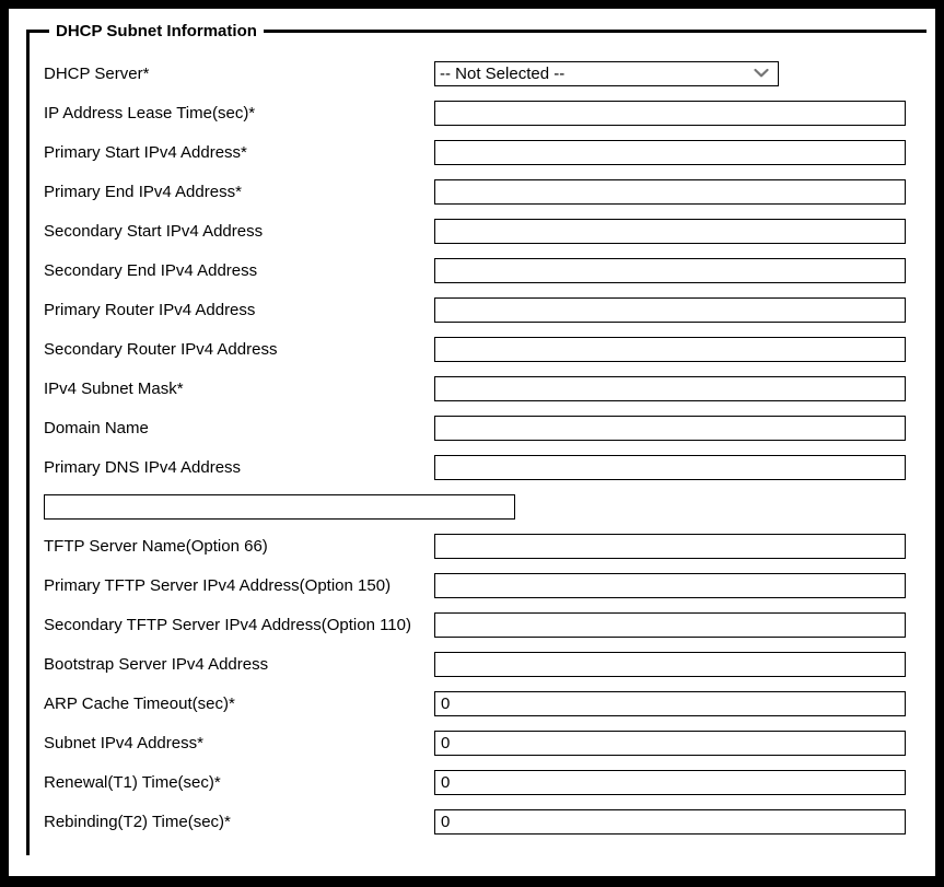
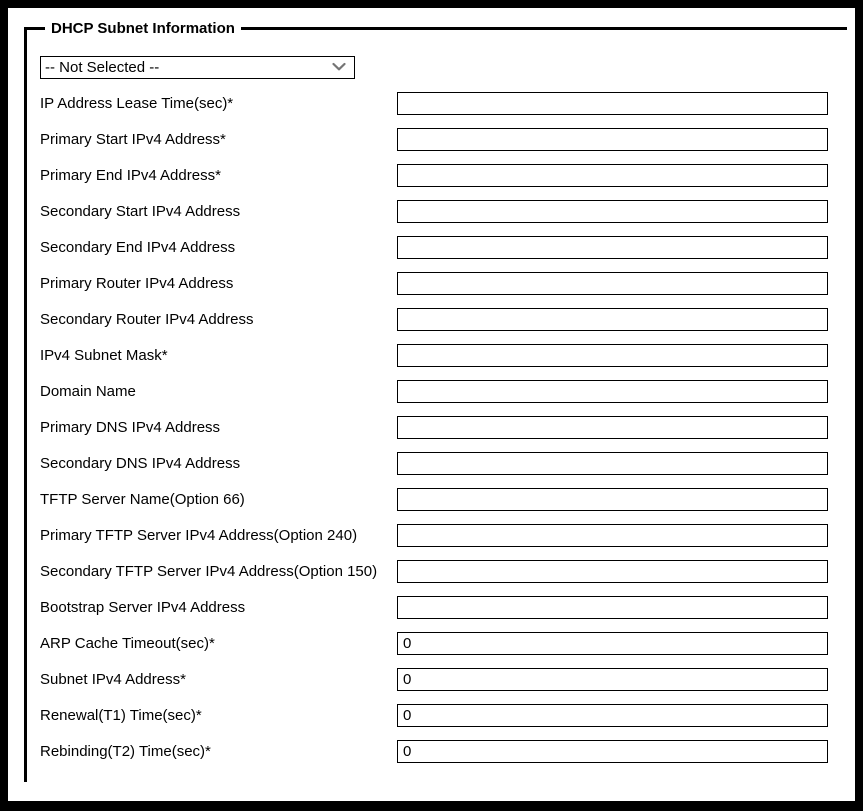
  DHCP Subnet Information
- DHCP Server*
  -- Not Selected --
  IP Address Lease Time(sec)*
  Primary Start IPv4 Address*
  Primary End IPv4 Address*
  Secondary Start IPv4 Address
  Secondary End IPv4 Address
  Primary Router IPv4 Address
  Secondary Router IPv4 Address
  IPv4 Subnet Mask*
  Domain Name
  Primary DNS IPv4 Address
+ Secondary DNS IPv4 Address
  TFTP Server Name(Option 66)
- Primary TFTP Server IPv4 Address(Option 150)
+ Primary TFTP Server IPv4 Address(Option 240)
- Secondary TFTP Server IPv4 Address(Option 110)
+ Secondary TFTP Server IPv4 Address(Option 150)
  Bootstrap Server IPv4 Address
  ARP Cache Timeout(sec)*
  0
  Subnet IPv4 Address*
  0
  Renewal(T1) Time(sec)*
  0
  Rebinding(T2) Time(sec)*
  0
